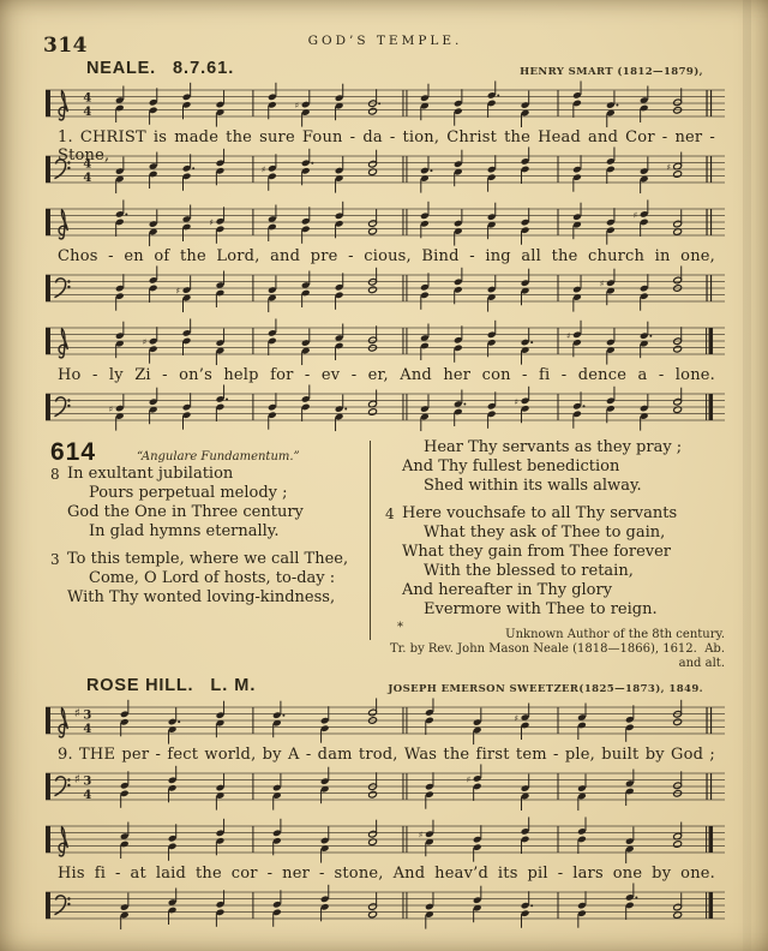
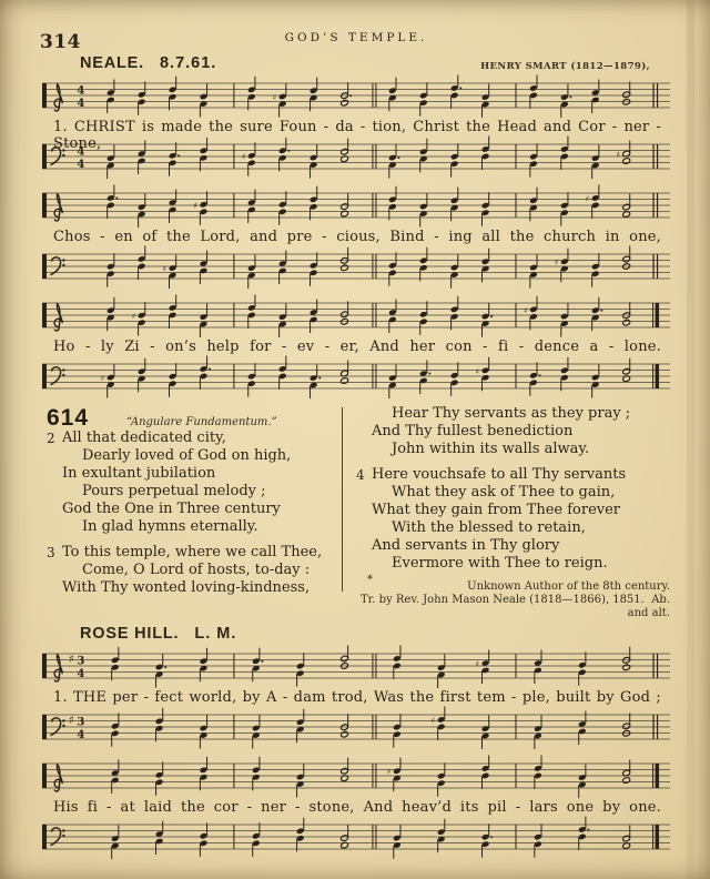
  314
  GOD’S TEMPLE.
  NEALE.
  8.7.61.
  HENRY SMART (1812—1879),
  4
  4
  ♯
  1. CHRIST is made the sure Foun - da - tion, Christ the Head and Cor - ner - Stone,
  4
  4
  ♯
  ♯
  ♯
  ♯
  Chos - en of the Lord, and pre - cious, Bind - ing all the church in one,
  ♯
  ♯
  ♯
  ♯
  Ho - ly Zi - on’s help for - ev - er, And her con - fi - dence a - lone.
  ♯
  ♯
  614
  “Angulare Fundamentum.”
- 8
+ 2
+ All that dedicated city,
+ Dearly loved of God on high,
  In exultant jubilation
  Pours perpetual melody ;
  God the One in Three century
  In glad hymns eternally.
  3
  To this temple, where we call Thee,
  Come, O Lord of hosts, to-day :
  With Thy wonted loving-kindness,
  Hear Thy servants as they pray ;
  And Thy fullest benediction
- Shed within its walls alway.
+ John within its walls alway.
  4
  Here vouchsafe to all Thy servants
  What they ask of Thee to gain,
  What they gain from Thee forever
  With the blessed to retain,
- And hereafter in Thy glory
+ And servants in Thy glory
  Evermore with Thee to reign.
  *
  Unknown Author of the 8th century.
- Tr. by Rev. John Mason Neale (1818—1866), 1612. Ab. and alt.
+ Tr. by Rev. John Mason Neale (1818—1866), 1851. Ab. and alt.
  ROSE HILL.
  L. M.
- JOSEPH EMERSON SWEETZER(1825—1873), 1849.
  ♯
  3
  4
  ♯
- 9. THE per - fect world, by A - dam trod, Was the first tem - ple, built by God ;
+ 1. THE per - fect world, by A - dam trod, Was the first tem - ple, built by God ;
  ♯
  3
  4
  ♯
  ♯
  His fi - at laid the cor - ner - stone, And heav’d its pil - lars one by one.
